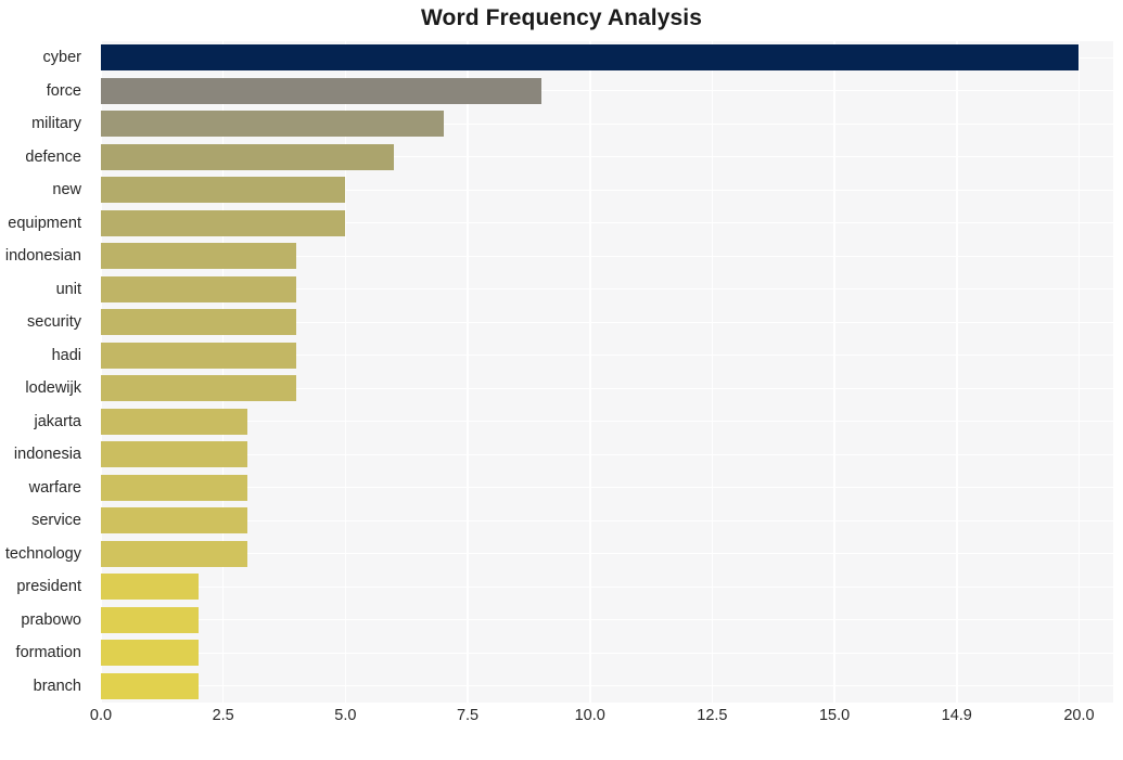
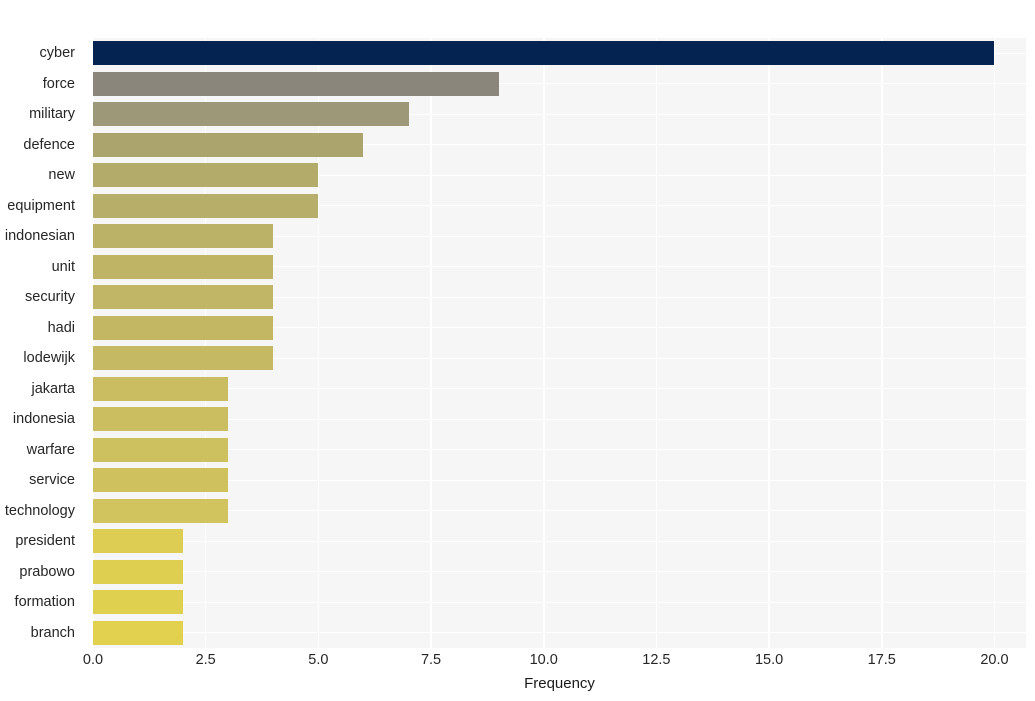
- Word Frequency Analysis
  cyber
  force
  military
  defence
  new
  equipment
  indonesian
  unit
  security
  hadi
  lodewijk
  jakarta
  indonesia
  warfare
  service
  technology
  president
  prabowo
  formation
  branch
  0.0
  2.5
  5.0
  7.5
  10.0
  12.5
  15.0
- 14.9
+ 17.5
  20.0
+ Frequency
